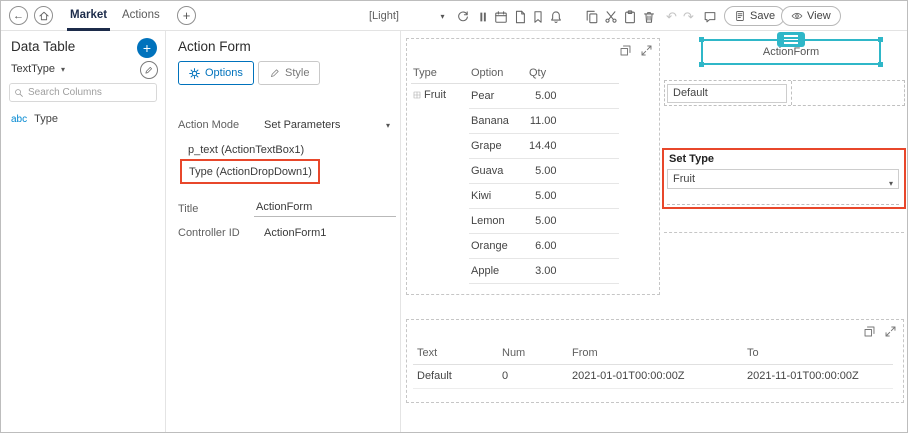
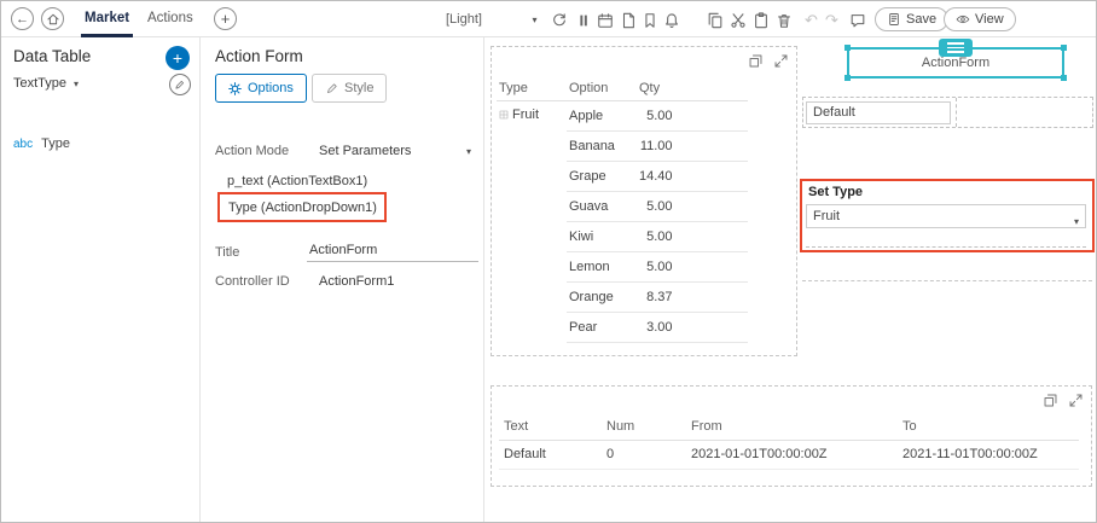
  ←
  Market
  Actions
  +
  [Light]
  ▾
  ↶
  ↷
  Save
  View
  Data Table
  +
  TextType
  ▾
- Search Columns
  abc Type
  Action Form
  Options
  Style
  Action Mode
  Set Parameters
  ▾
  p_text (ActionTextBox1)
  Type (ActionDropDown1)
  Title
  ActionForm
  Controller ID
  ActionForm1
  Type	Option	Qty
- Fruit	Pear	5.00
+ Fruit	Apple	5.00
  Banana	11.00
  Grape	14.40
  Guava	5.00
  Kiwi	5.00
  Lemon	5.00
- Orange	6.00
+ Orange	8.37
- Apple	3.00
+ Pear	3.00
  ActionForm
  Default
  Set Type
  Fruit
  ▾
  Text	Num	From	To
  Default	0	2021-01-01T00:00:00Z	2021-11-01T00:00:00Z
